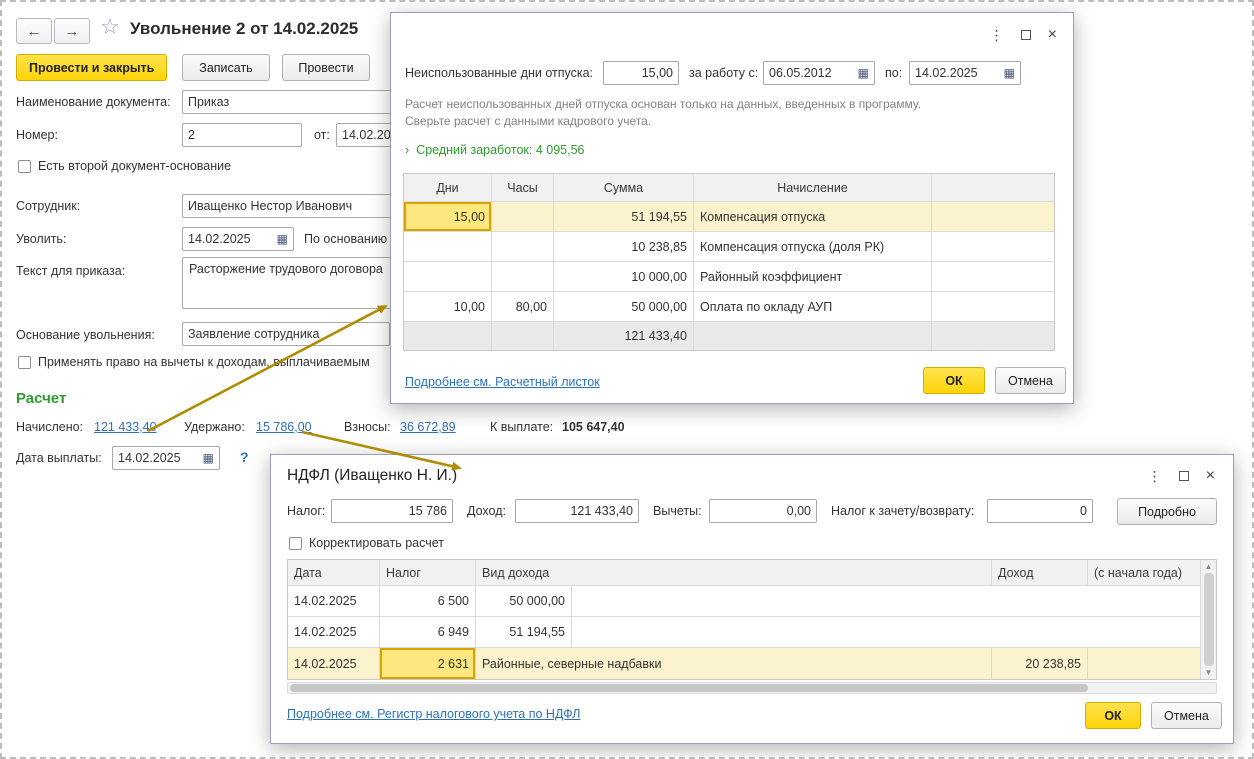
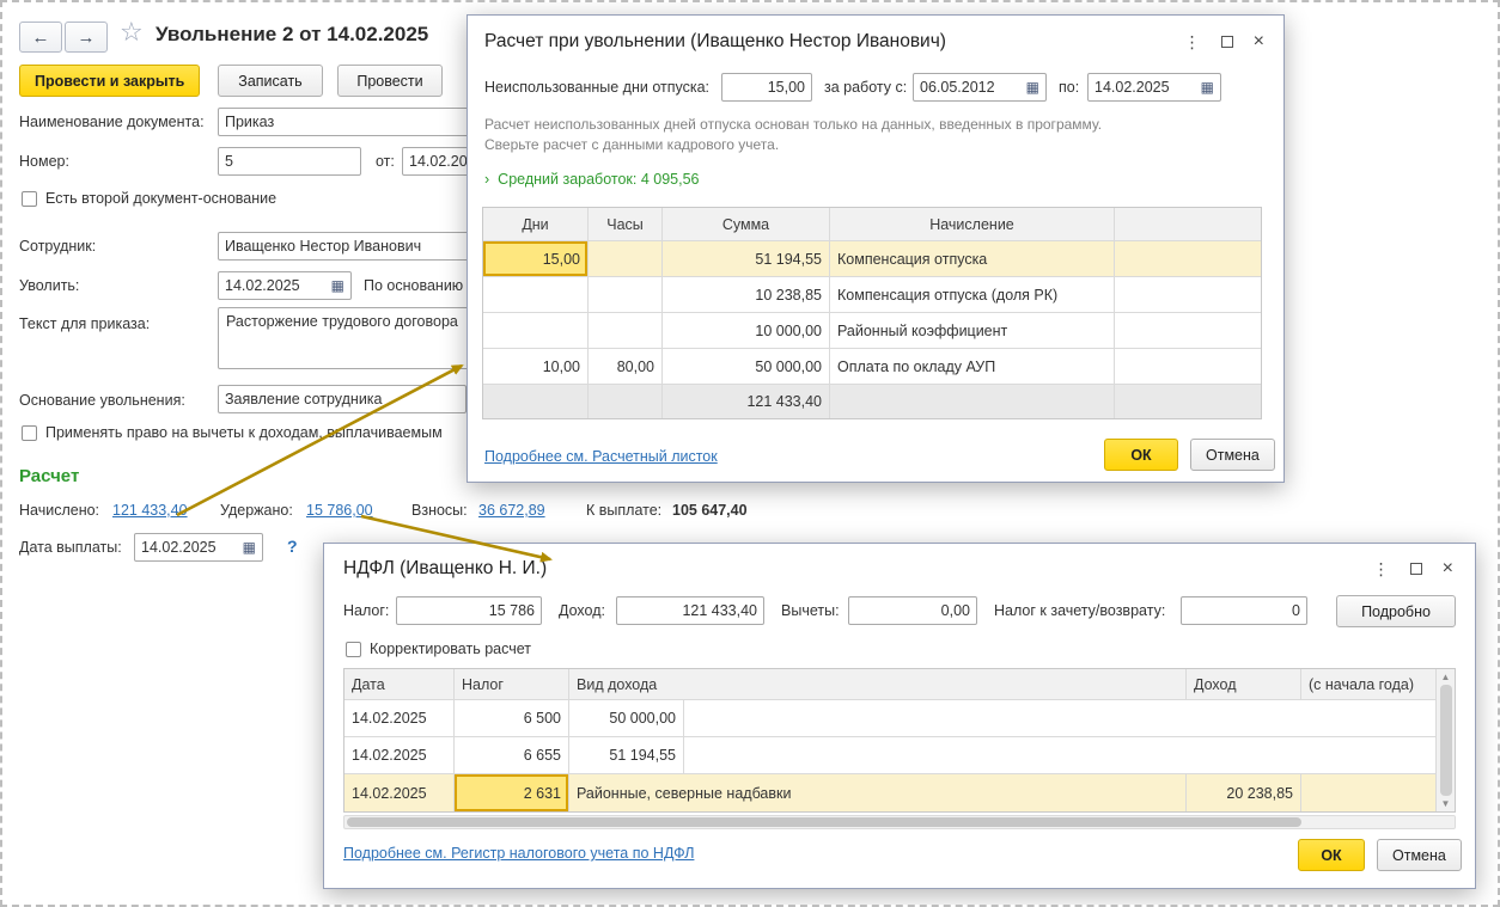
  ←
  →
  ☆
  Увольнение 2 от 14.02.2025
  Провести и закрыть
  Записать
  Провести
  Наименование документа:
  Приказ
  Номер:
- 2
+ 5
  от:
  14.02.20
  Есть второй документ-основание
  Сотрудник:
  Иващенко Нестор Иванович
  Уволить:
  14.02.2025
  ▦
  По основанию
  Текст для приказа:
  Расторжение трудового договора
  Основание увольнения:
  Заявление сотрудника
  Применять право на вычеты к доходам, выплачиваемым
  Расчет
  Начислено:
  121 433,4
  Удержано:
  15 786,00
  Взносы:
  36 672,89
  К выплате:
  105 647,40
  Дата выплаты:
  14.02.2025
  ▦
  ?
+ Расчет при увольнении (Иващенко Нестор Иванович)
  ⋮
  ×
  Неиспользованные дни отпуска:
  15,00
  за работу с:
  06.05.2012
  ▦
  по:
  14.02.2025
  ▦
  Расчет неиспользованных дней отпуска основан только на данных, введенных в программу.
  Сверьте расчет с данными кадрового учета.
  › Средний заработок: 4 095,56
  Дни
  Часы
  Сумма
  Начисление
  15,00
  51 194,55
  Компенсация отпуска
  10 238,85
  Компенсация отпуска (доля РК)
  10 000,00
  Районный коэффициент
  10,00
  80,00
  50 000,00
  Оплата по окладу АУП
  121 433,40
  Подробнее см. Расчетный листок
  ОК
  Отмена
  НДФЛ (Иващенко Н. И.)
  ⋮
  ×
  Налог:
  15 786
  Доход:
  121 433,40
  Вычеты:
  0,00
  Налог к зачету/возврату:
  0
  Подробно
  Корректировать расчет
  Дата
  Налог
  Вид дохода
  Доход
  (с начала года)
  14.02.2025
  6 500
  50 000,00
  14.02.2025
- 6 949
+ 6 655
  51 194,55
  14.02.2025
  2 631
  Районные, северные надбавки
  20 238,85
  ▲
  ▼
  Подробнее см. Регистр налогового учета по НДФЛ
  ОК
  Отмена
